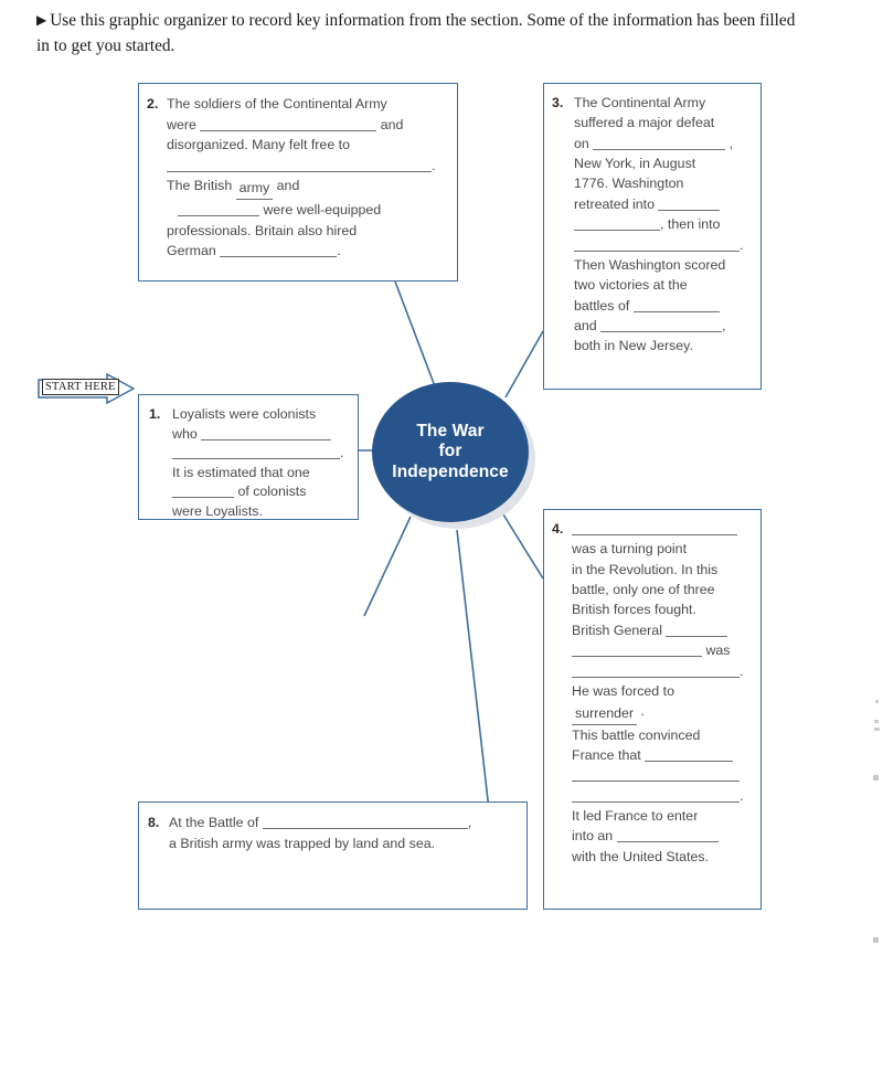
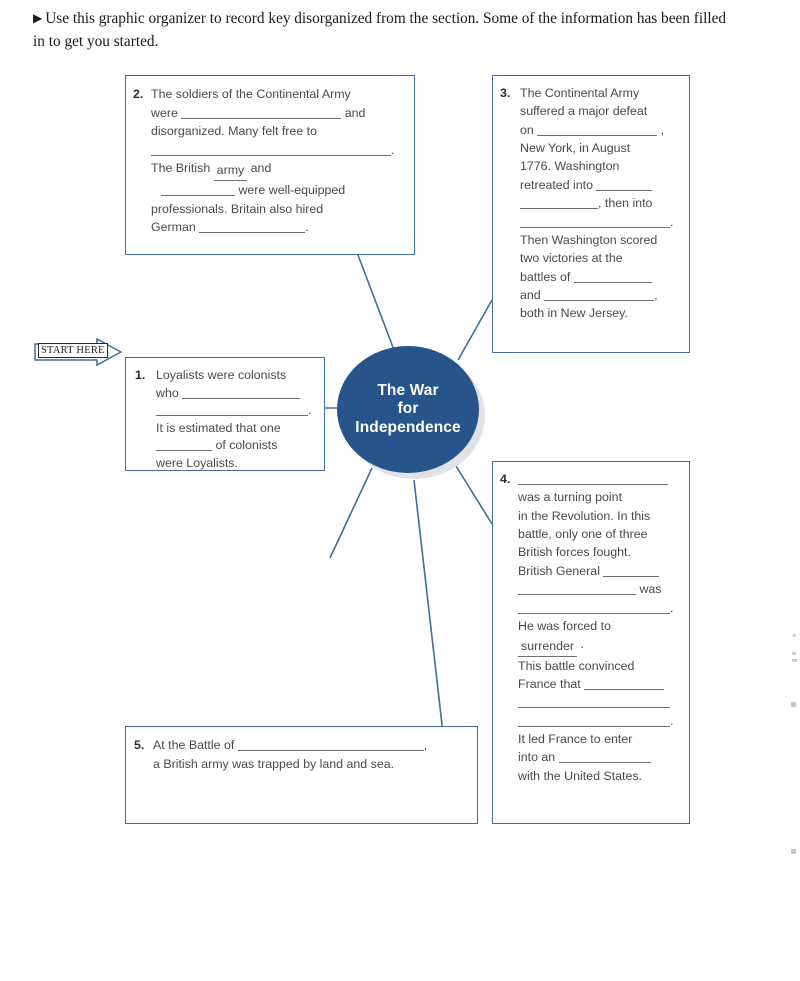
- ▶ Use this graphic organizer to record key information from the section. Some of the information has been filled in to get you started.
+ ▶ Use this graphic organizer to record key disorganized from the section. Some of the information has been filled in to get you started.
  START HERE
  1.
  Loyalists were colonists
  who
  .
  It is estimated that one
  of colonists
  were Loyalists.
  2.
  The soldiers of the Continental Army
  were and
  disorganized. Many felt free to
  .
  The British army and
  were well-equipped
  professionals. Britain also hired
  German .
  3.
  The Continental Army
  suffered a major defeat
  on ,
  New York, in August
  1776. Washington
  retreated into
  , then into
  .
  Then Washington scored
  two victories at the
  battles of
  and ,
  both in New Jersey.
  4.
  was a turning point
  in the Revolution. In this
  battle, only one of three
  British forces fought.
  British General
  was
  .
  He was forced to
  surrender .
  This battle convinced
  France that
  .
  It led France to enter
  into an
  with the United States.
- 8.
+ 5.
  At the Battle of ,
  a British army was trapped by land and sea.
  The War
  for
  Independence
